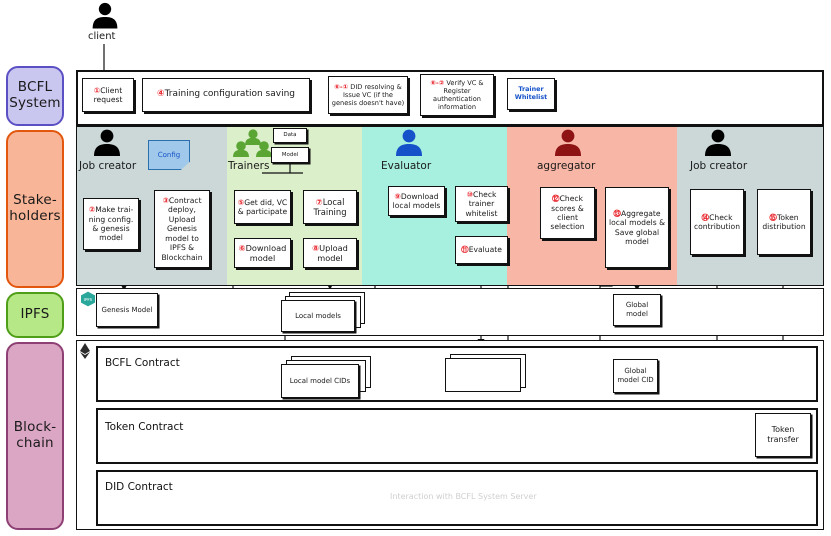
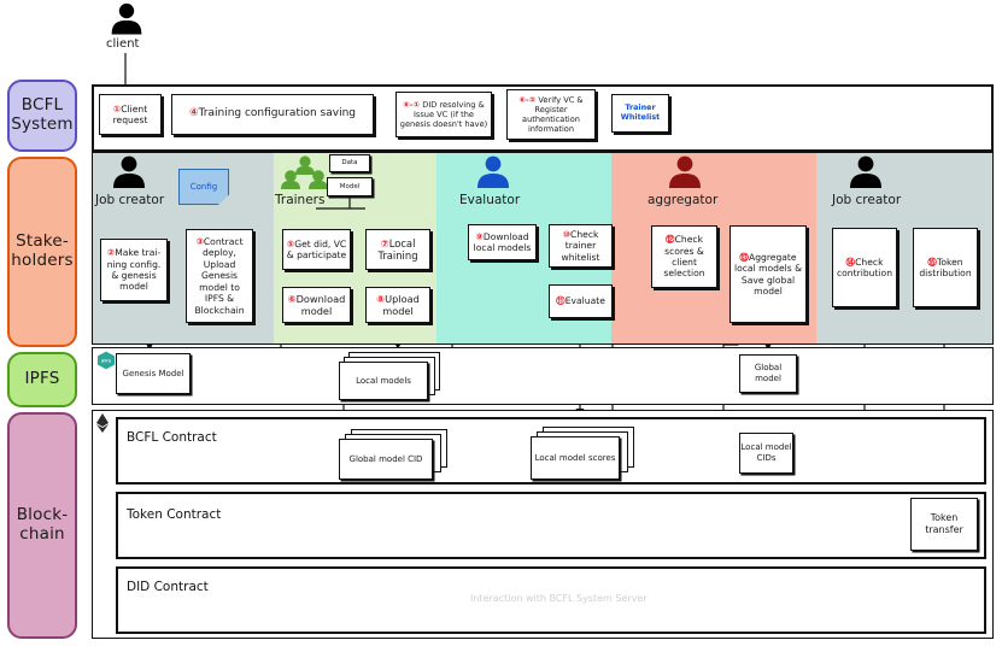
  BCFL System
  Stake-
  holders
  IPFS
  Block-
  chain
  client
  ①Client request
  ④Training configuration saving
  ⑥-① DID resolving & Issue VC (if the genesis doesn't have)
  ⑥-② Verify VC & Register authentication information
  Trainer Whitelist
  Job creator
  Trainers
  Evaluator
  aggregator
  Job creator
  Config
  ②Make trai-ning config. & genesis model
  ③Contract deploy, Upload Genesis model to IPFS & Blockchain
  ⑤Get did, VC & participate
  ⑦Local Training
  ⑥Download model
  ⑧Upload model
  ⑨Download local models
  ⑩Check trainer whitelist
  ⑪Evaluate
  ⑫Check scores & client selection
  ⑬Aggregate local models & Save global model
  ⑭Check contribution
  ⑮Token distribution
  Genesis Model
  Local models
  Global model
  BCFL Contract
  Token Contract
  DID Contract
  Interaction with BCFL System Server
- Local model CIDs
+ Global model CID
+ Local model scores
- Global model CID
+ Local model CIDs
  Token transfer
